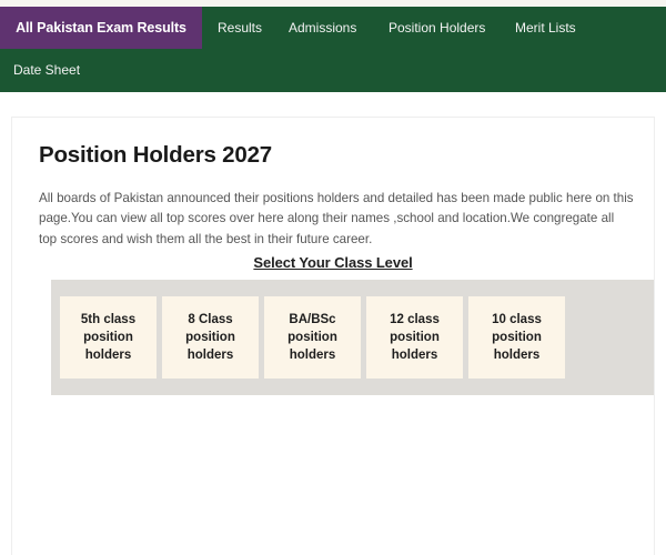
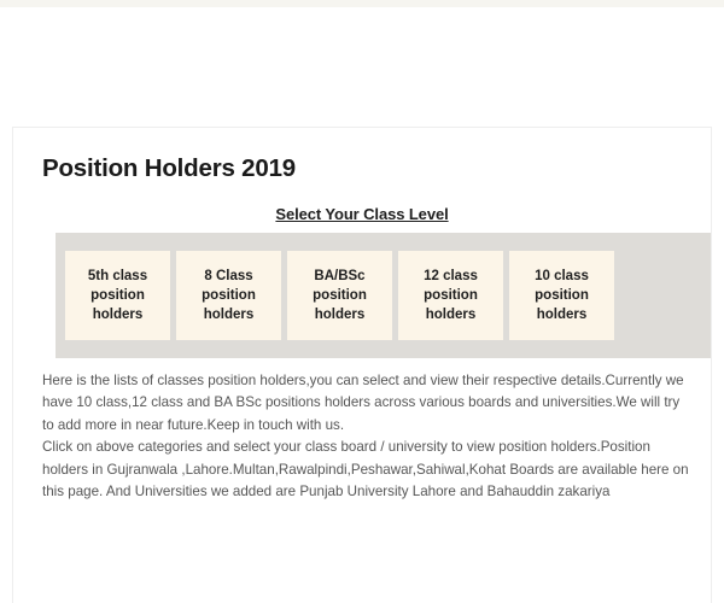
- All Pakistan Exam Results
- Results
- Admissions
- Position Holders
- Merit Lists
- Date Sheet
- Position Holders 2027
+ Position Holders 2019
- All boards of Pakistan announced their positions holders and detailed has been made public here on this page.You can view all top scores over here along their names ,school and location.We congregate all top scores and wish them all the best in their future career.
  Select Your Class Level
  5th class
  position
  holders
  8 Class
  position
  holders
  BA/BSc
  position
  holders
  12 class
  position
  holders
  10 class
  position
  holders
+ Here is the lists of classes position holders,you can select and view their respective details.Currently we have 10 class,12 class and BA BSc positions holders across various boards and universities.We will try to add more in near future.Keep in touch with us.
+ Click on above categories and select your class board / university to view position holders.Position holders in Gujranwala ,Lahore.Multan,Rawalpindi,Peshawar,Sahiwal,Kohat Boards are available here on this page. And Universities we added are Punjab University Lahore and Bahauddin zakariya
